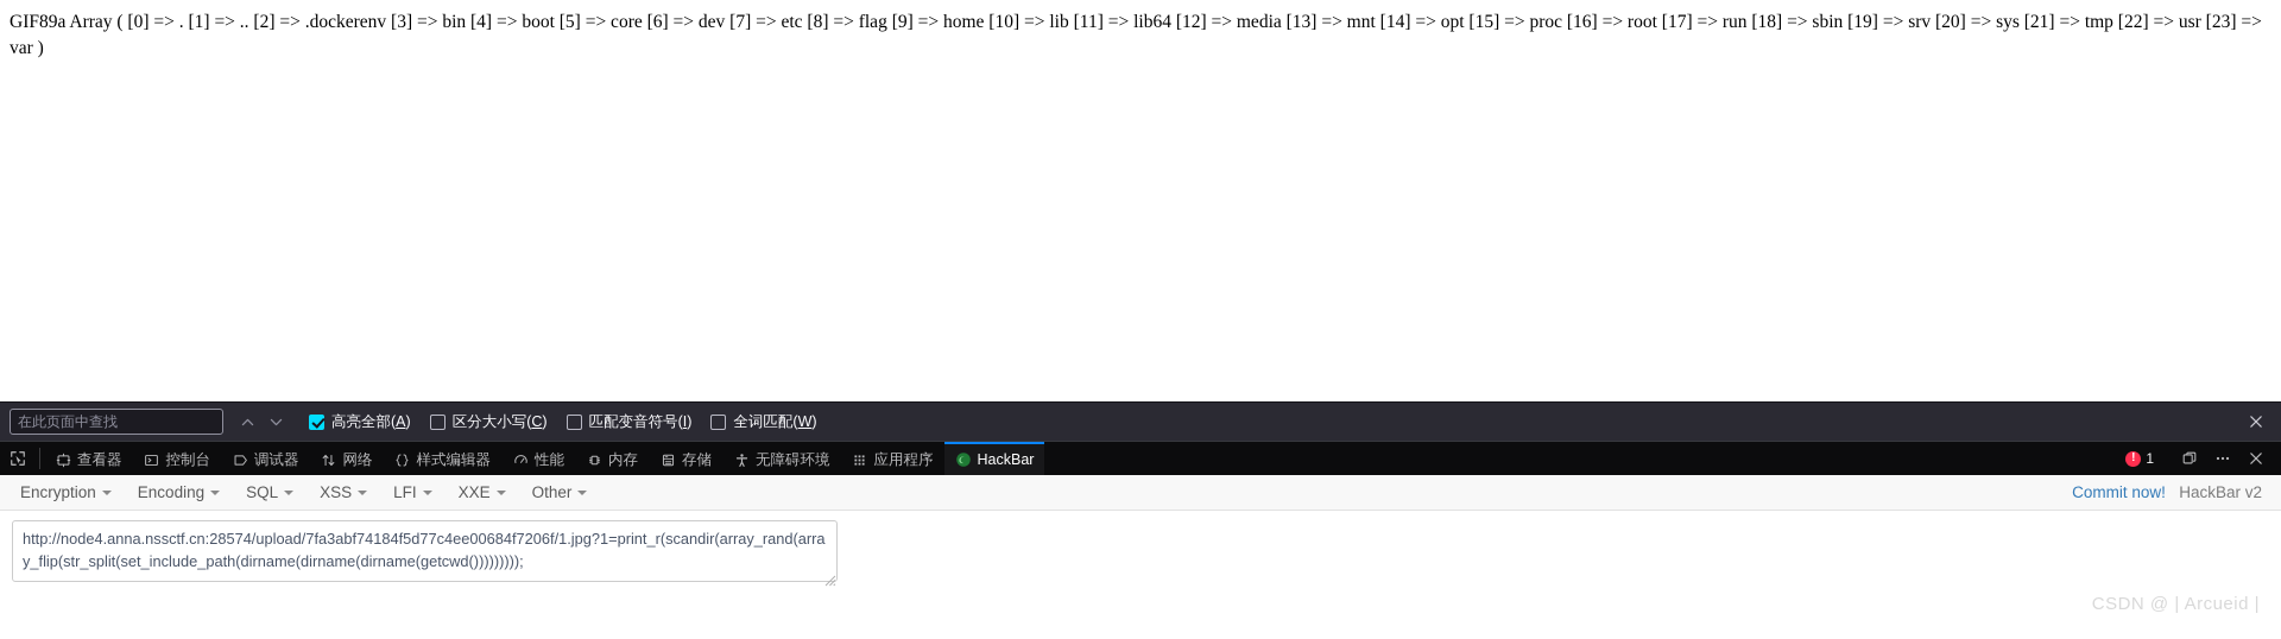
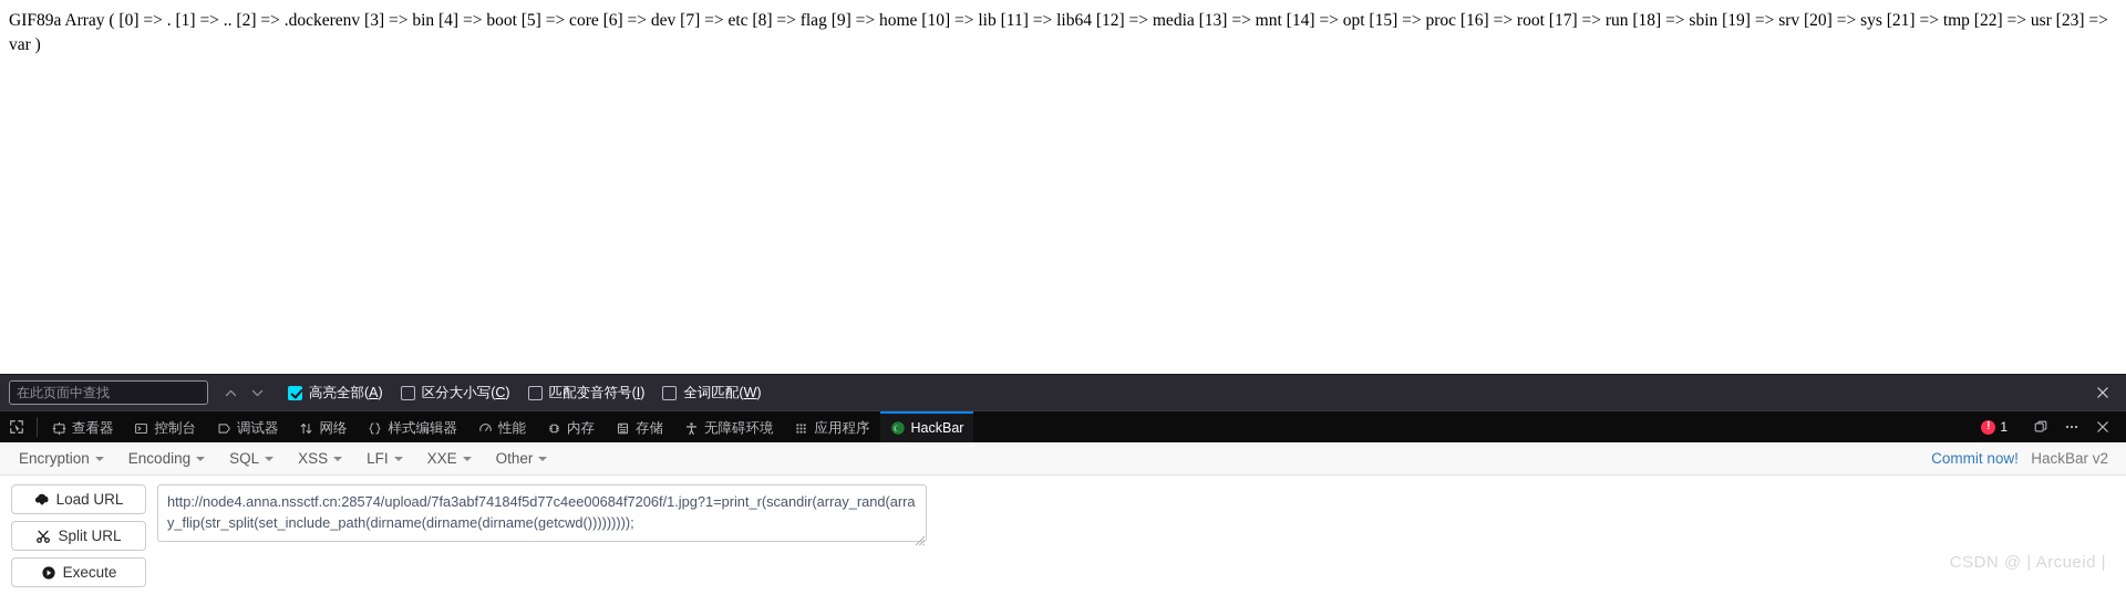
  GIF89a Array ( [0] => . [1] => .. [2] => .dockerenv [3] => bin [4] => boot [5] => core [6] => dev [7] => etc [8] => flag [9] => home [10] => lib [11] => lib64 [12] => media [13] => mnt [14] => opt [15] => proc [16] => root [17] => run [18] => sbin [19] => srv [20] => sys [21] => tmp [22] => usr [23] => var )
  在此页面中查找
  高亮全部(A)
  区分大小写(C)
  匹配变音符号(I)
  全词匹配(W)
  查看器
  控制台
  调试器
  网络
  样式编辑器
  性能
  内存
  存储
  无障碍环境
  应用程序
  HackBar
  !
  1
  Encryption
  Encoding
  SQL
  XSS
  LFI
  XXE
  Other
  Commit now! HackBar v2
+ Load URL
+ Split URL
+ Execute
  CSDN @ | Arcueid |
